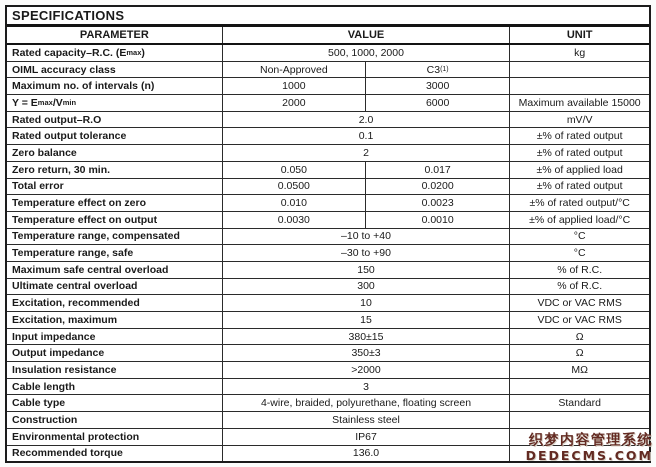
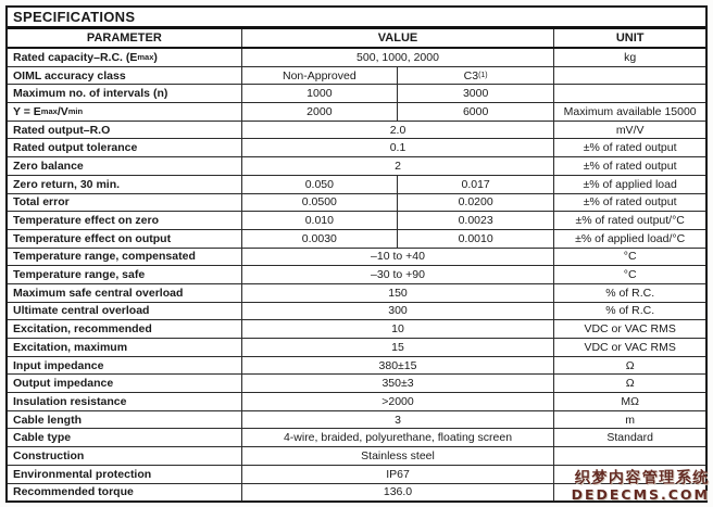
  SPECIFICATIONS
  PARAMETER
  VALUE
  UNIT
  Rated capacity–R.C. (E
  max
  )
  500, 1000, 2000
  kg
  OIML accuracy class
  Non-Approved
  C3
  Maximum no. of intervals (n)
  1000
  3000
  Y = E
  max
  /V
  min
  2000
  6000
  Maximum available 15000
  Rated output–R.O
  2.0
  mV/V
  Rated output tolerance
  0.1
  ±% of rated output
  Zero balance
  2
  ±% of rated output
  Zero return, 30 min.
  0.050
  0.017
  ±% of applied load
  Total error
  0.0500
  0.0200
  ±% of rated output
  Temperature effect on zero
  0.010
  0.0023
  ±% of rated output/°C
  Temperature effect on output
  0.0030
  0.0010
  ±% of applied load/°C
  Temperature range, compensated
  –10 to +40
  °C
  Temperature range, safe
  –30 to +90
  °C
  Maximum safe central overload
  150
  % of R.C.
  Ultimate central overload
  300
  % of R.C.
  Excitation, recommended
  10
  VDC or VAC RMS
  Excitation, maximum
  15
  VDC or VAC RMS
  Input impedance
  380±15
  Ω
  Output impedance
  350±3
  Ω
  Insulation resistance
  >2000
  MΩ
  Cable length
  3
+ m
  Cable type
  4-wire, braided, polyurethane, floating screen
  Standard
  Construction
  Stainless steel
  Environmental protection
  IP67
  Recommended torque
  136.0
  织梦内容管理系统
  DEDECMS.COM
